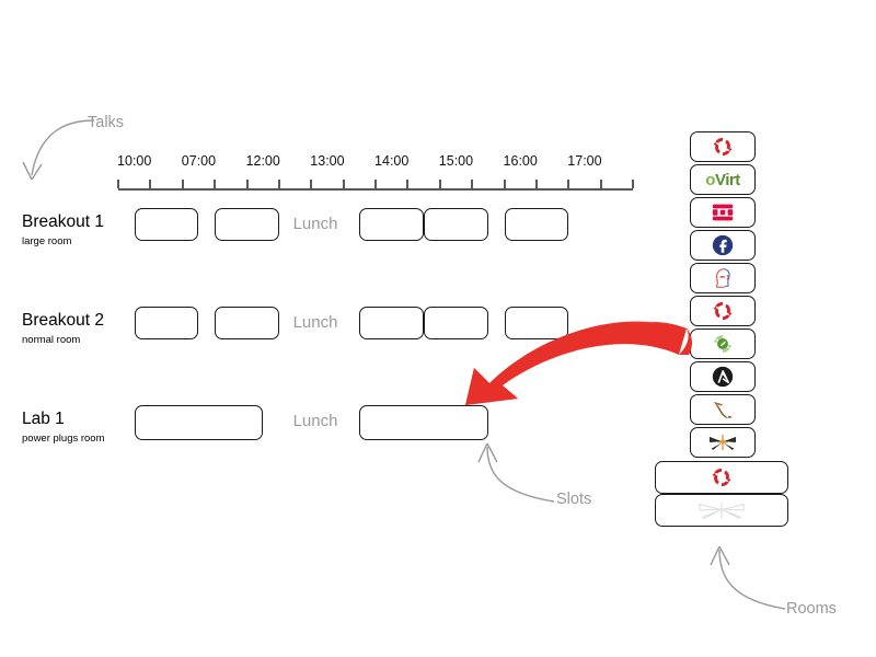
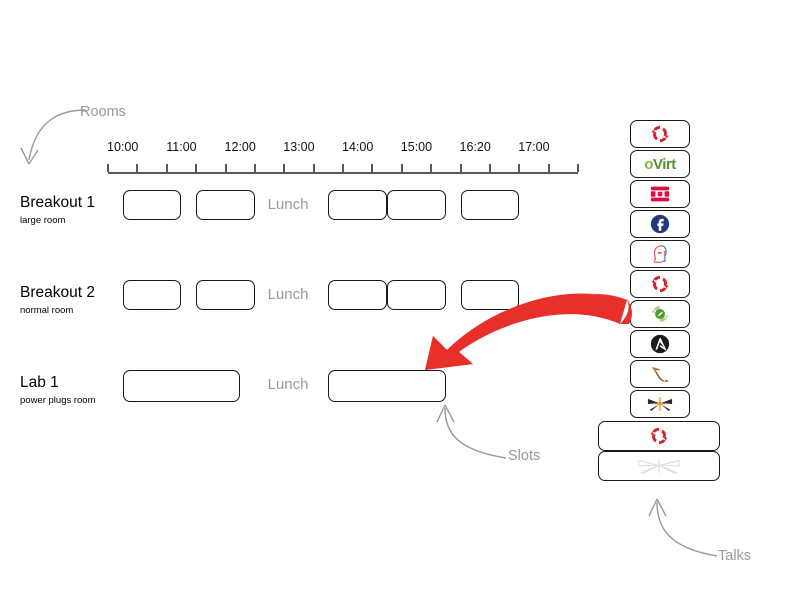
  10:00
- 07:00
+ 11:00
  12:00
  13:00
  14:00
  15:00
- 16:00
+ 16:20
  17:00
  Breakout 1
  large room
  Lunch
  Breakout 2
  normal room
  Lunch
  Lab 1
  power plugs room
  Lunch
  oVirt
- Talks
+ Rooms
  Slots
- Rooms
+ Talks
